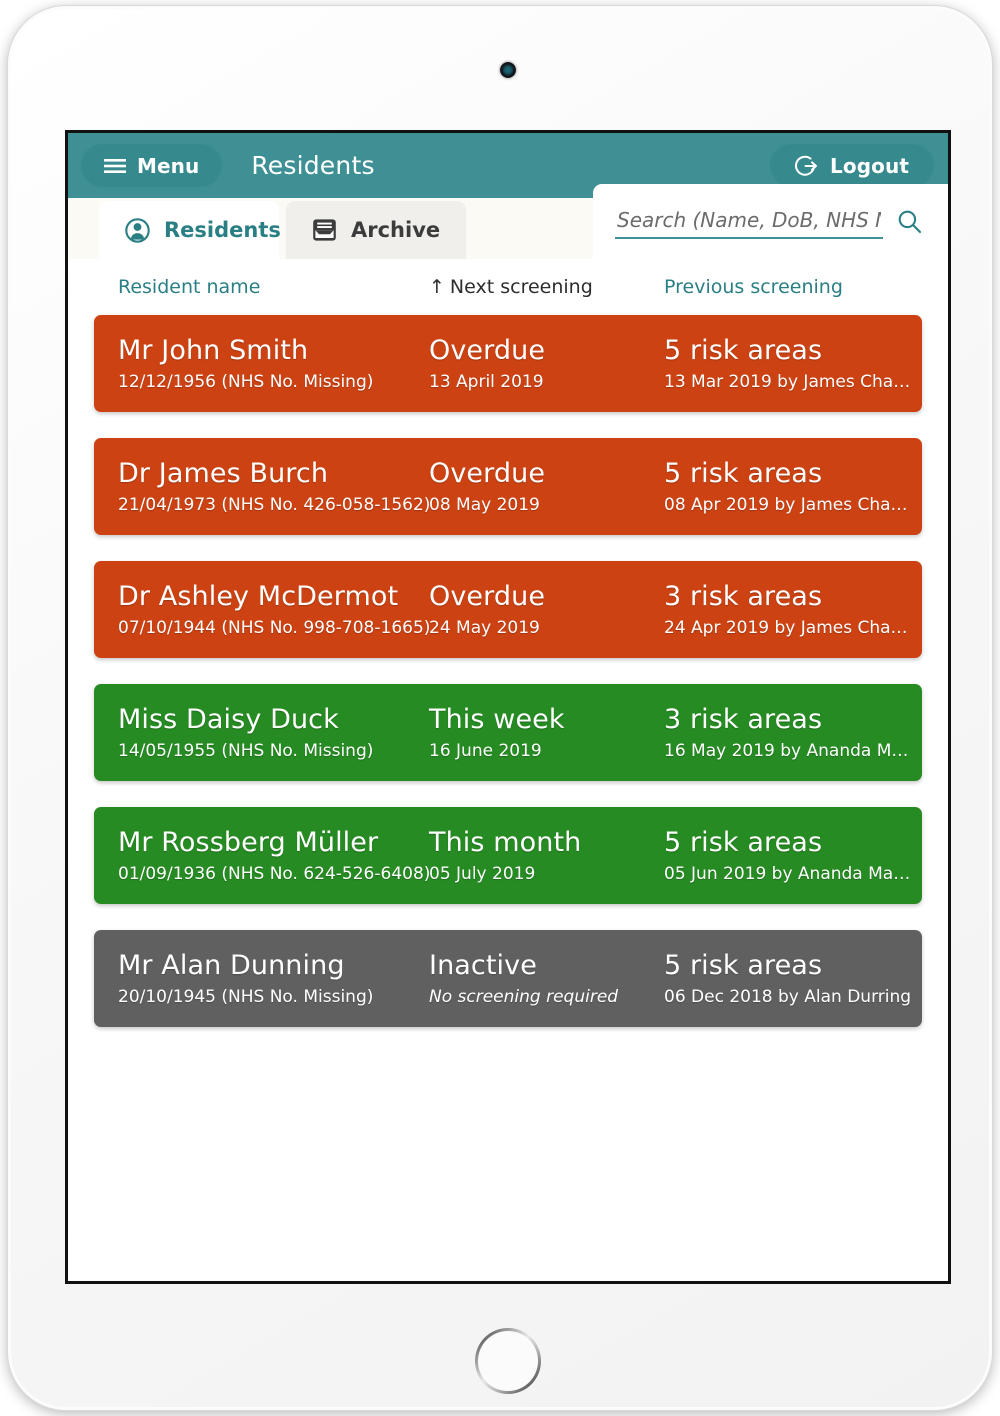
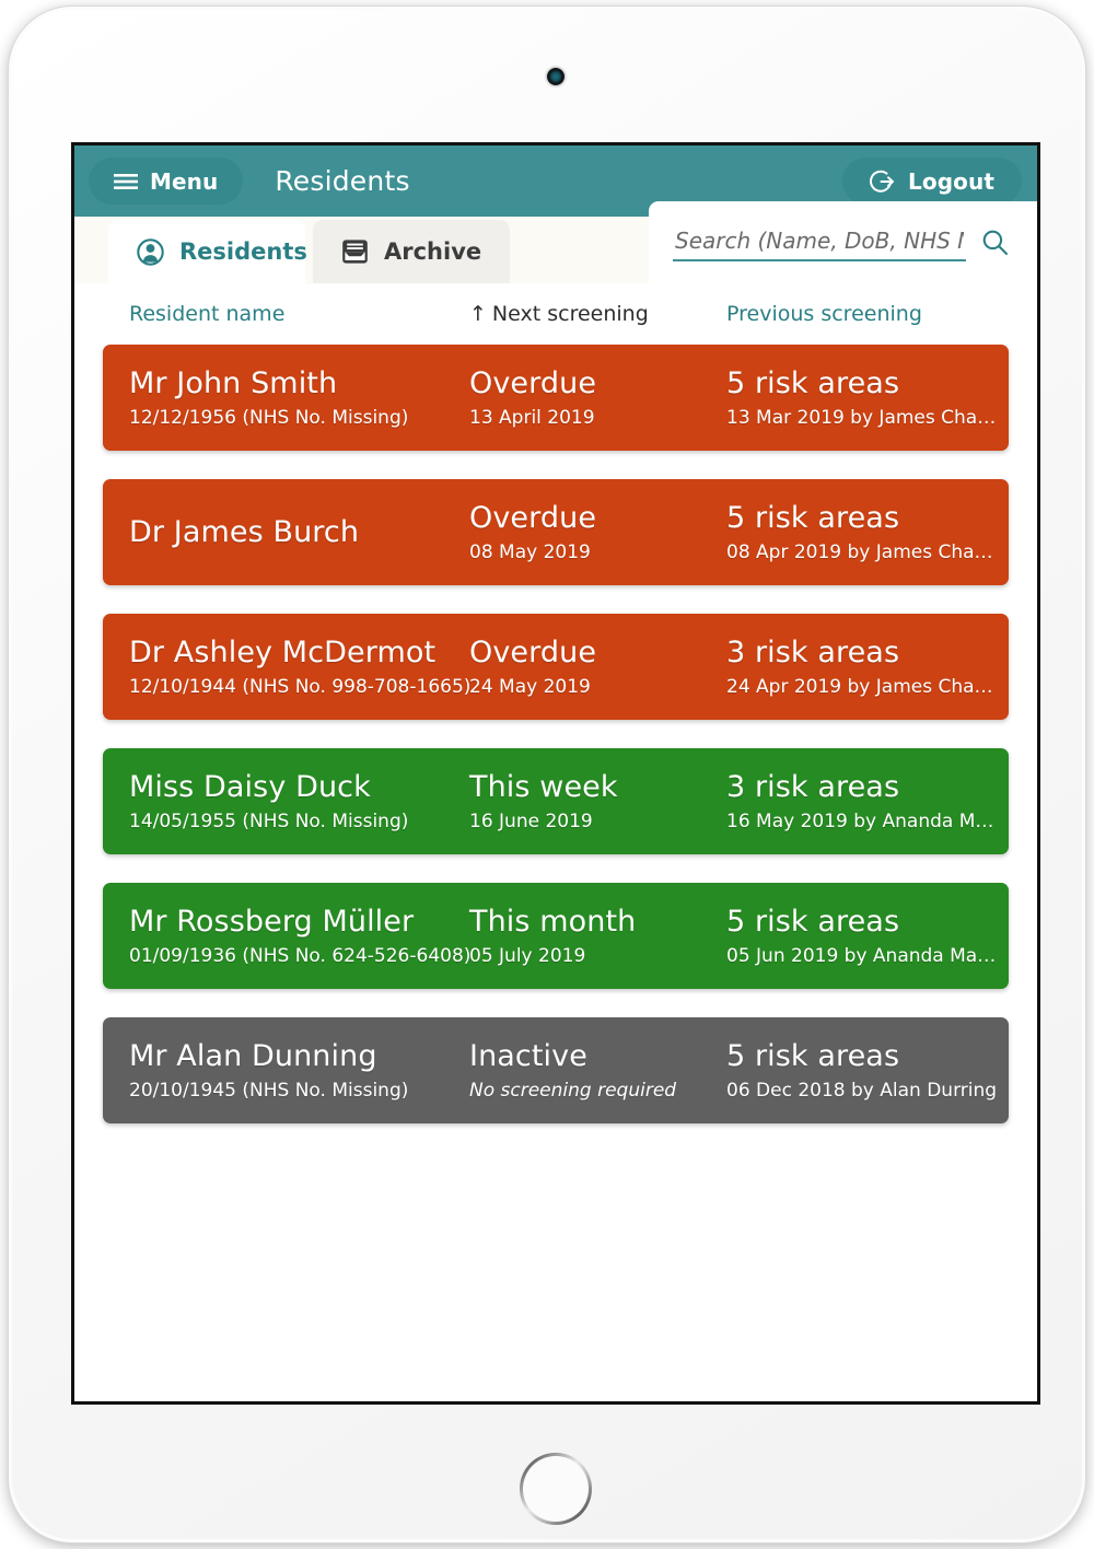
  Menu
  Residents
  Logout
  Residents
  Archive
  Search (Name, DoB, NHS
  Resident name
  ↑ Next screening
  Previous screening
  Mr John Smith
  12/12/1956 (NHS No. Missing)
  Overdue
  13 April 2019
  5 risk areas
  13 Mar 2019 by James Cha…
  Dr James Burch
- 21/04/1973 (NHS No. 426-058-1562)
  Overdue
  08 May 2019
  5 risk areas
  08 Apr 2019 by James Cha…
  Dr Ashley McDermot
- 07/10/1944 (NHS No. 998-708-1665)
+ 12/10/1944 (NHS No. 998-708-1665)
  Overdue
  24 May 2019
  3 risk areas
  24 Apr 2019 by James Cha…
  Miss Daisy Duck
  14/05/1955 (NHS No. Missing)
  This week
  16 June 2019
  3 risk areas
  16 May 2019 by Ananda M…
  Mr Rossberg Müller
  01/09/1936 (NHS No. 624-526-6408)
  This month
  05 July 2019
  5 risk areas
  05 Jun 2019 by Ananda Ma…
  Mr Alan Dunning
  20/10/1945 (NHS No. Missing)
  Inactive
  No screening required
  5 risk areas
  06 Dec 2018 by Alan Durring
